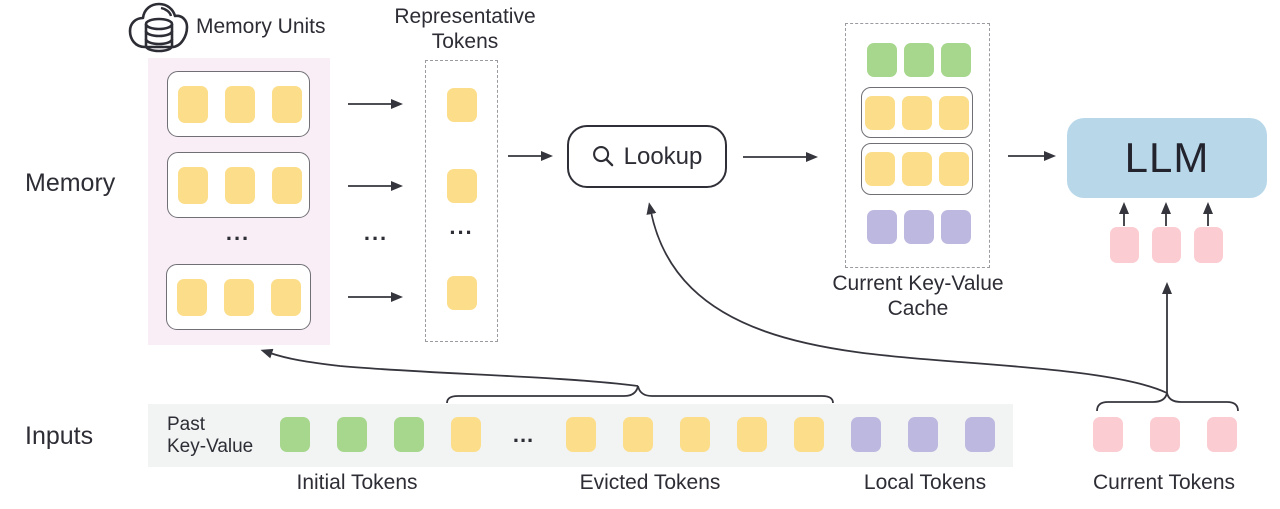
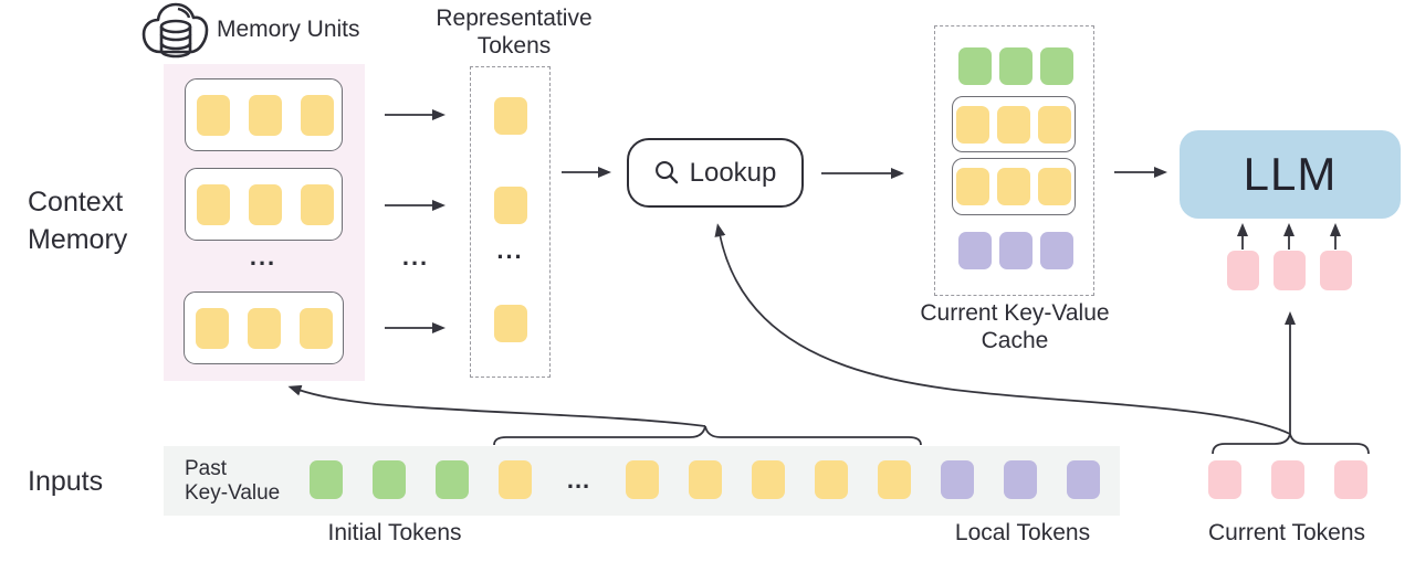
+ Context
  Memory
  Inputs
  Memory Units
  ...
  ...
  Representative
  Tokens
  ...
  Lookup
  Current Key-Value
  Cache
  LLM
  Past
  Key-Value
  ...
  Initial Tokens
- Evicted Tokens
  Local Tokens
  Current Tokens
